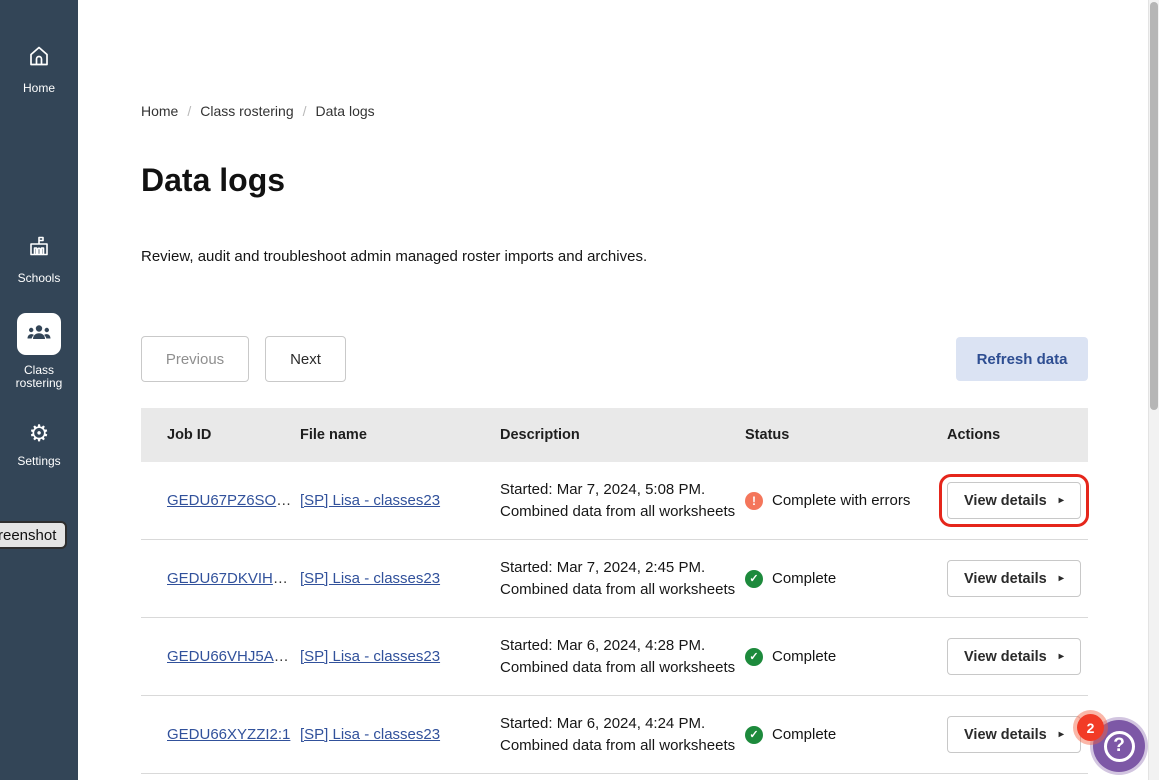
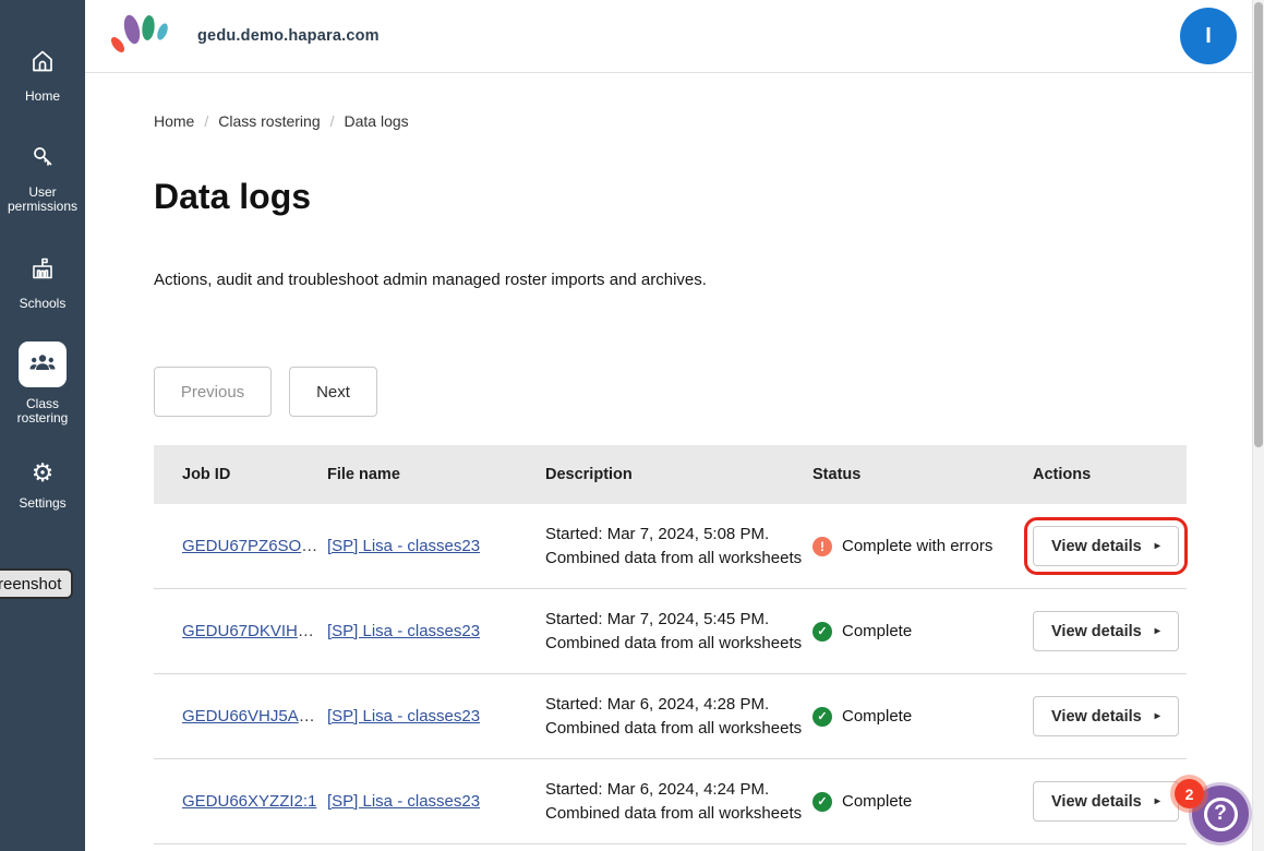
  Home
+ User permissions
  Schools
  Class rostering
  ⚙
  Settings
+ gedu.demo.hapara.com
+ I
  Home
  /
  Class rostering
  /
  Data logs
  Data logs
- Review, audit and troubleshoot admin managed roster imports and archives.
+ Actions, audit and troubleshoot admin managed roster imports and archives.
  Previous
  Next
- Refresh data
  Job ID
  File name
  Description
  Status
  Actions
  GEDU67PZ6SO…
  [SP] Lisa - classes23
  Started: Mar 7, 2024, 5:08 PM.
  Combined data from all worksheets
  !
  Complete with errors
  View details
  ▸
  GEDU67DKVIH…
  [SP] Lisa - classes23
- Started: Mar 7, 2024, 2:45 PM.
+ Started: Mar 7, 2024, 5:45 PM.
  Combined data from all worksheets
  ✓
  Complete
  View details
  ▸
  GEDU66VHJ5A…
  [SP] Lisa - classes23
  Started: Mar 6, 2024, 4:28 PM.
  Combined data from all worksheets
  ✓
  Complete
  View details
  ▸
  GEDU66XYZZI2:1
  [SP] Lisa - classes23
  Started: Mar 6, 2024, 4:24 PM.
  Combined data from all worksheets
  ✓
  Complete
  View details
  ▸
  reenshot
  ?
  2
